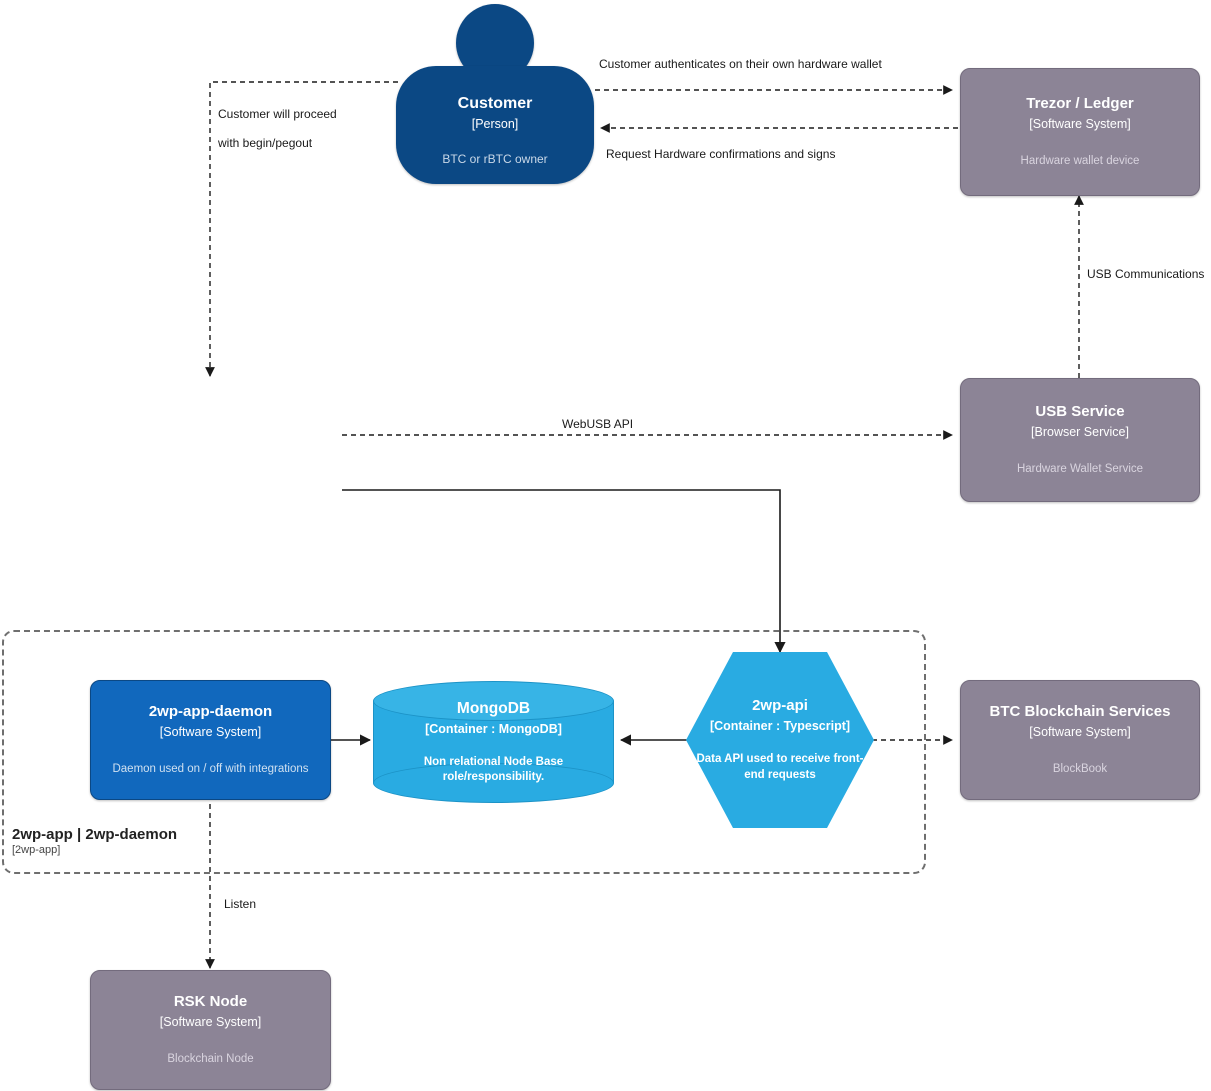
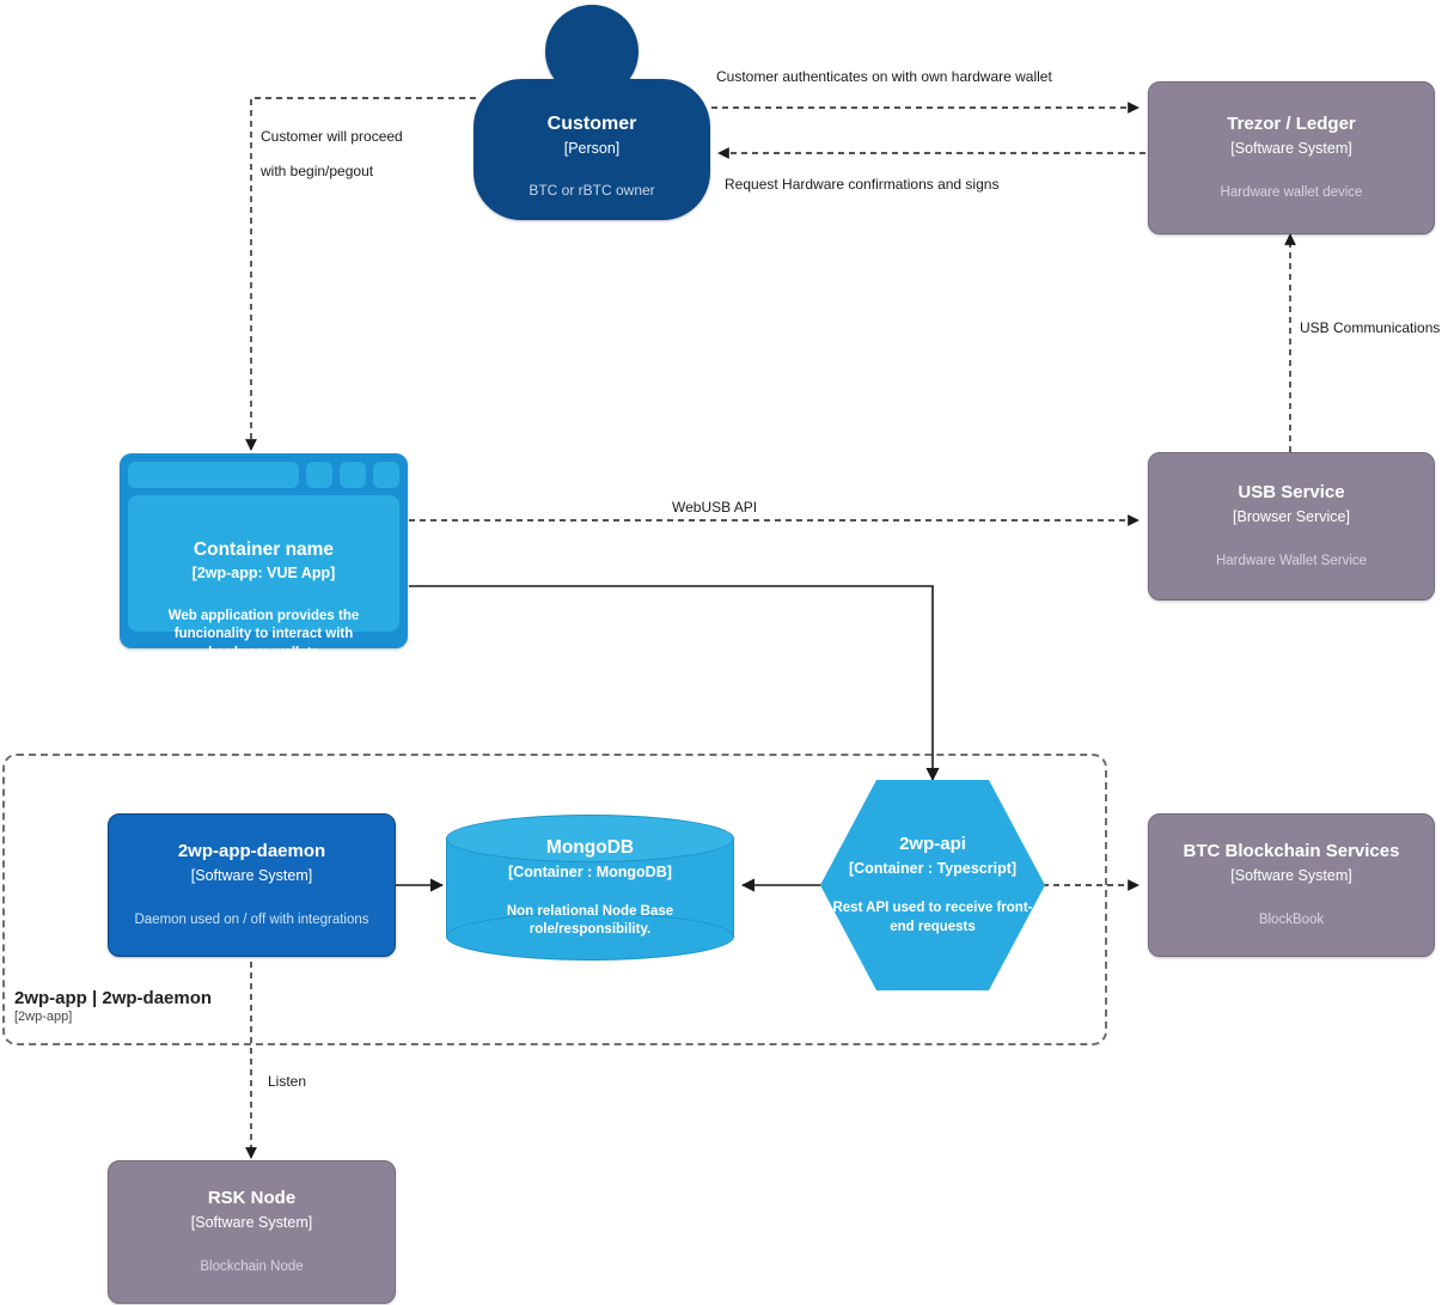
  2wp-app | 2wp-daemon
  [2wp-app]
  Customer
  [Person]
  BTC or rBTC owner
  Trezor / Ledger
  [Software System]
  Hardware wallet device
  USB Service
  [Browser Service]
  Hardware Wallet Service
+ Container name
+ [2wp-app: VUE App]
+ Web application provides the funcionality to interact with hardware wallets
  2wp-app-daemon
  [Software System]
  Daemon used on / off with integrations
  MongoDB
  [Container : MongoDB]
  Non relational Node Base role/responsibility.
  2wp-api
  [Container : Typescript]
- Data API used to receive front-end requests
+ Rest API used to receive front-end requests
  BTC Blockchain Services
  [Software System]
  BlockBook
  RSK Node
  [Software System]
  Blockchain Node
- Customer authenticates on their own hardware wallet
+ Customer authenticates on with own hardware wallet
  Request Hardware confirmations and signs
  Customer will proceed
  with begin/pegout
  USB Communications
  WebUSB API
  Listen
